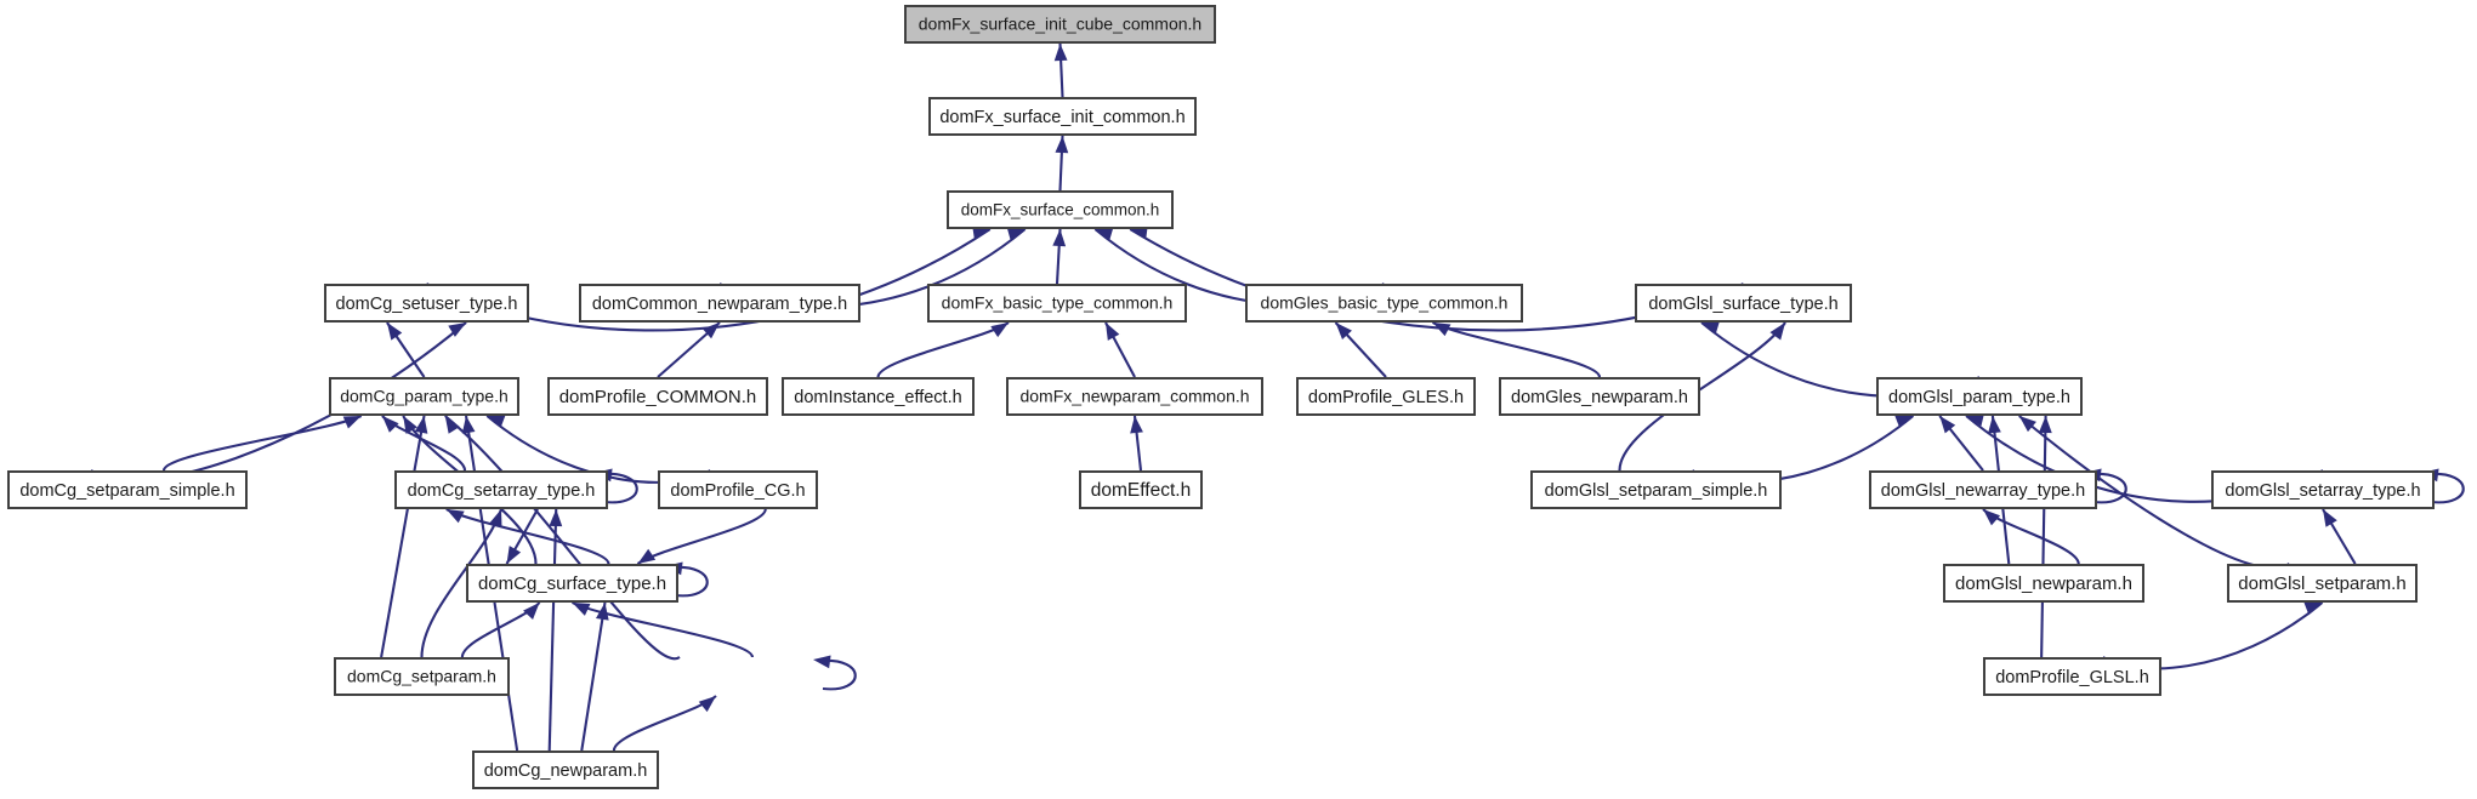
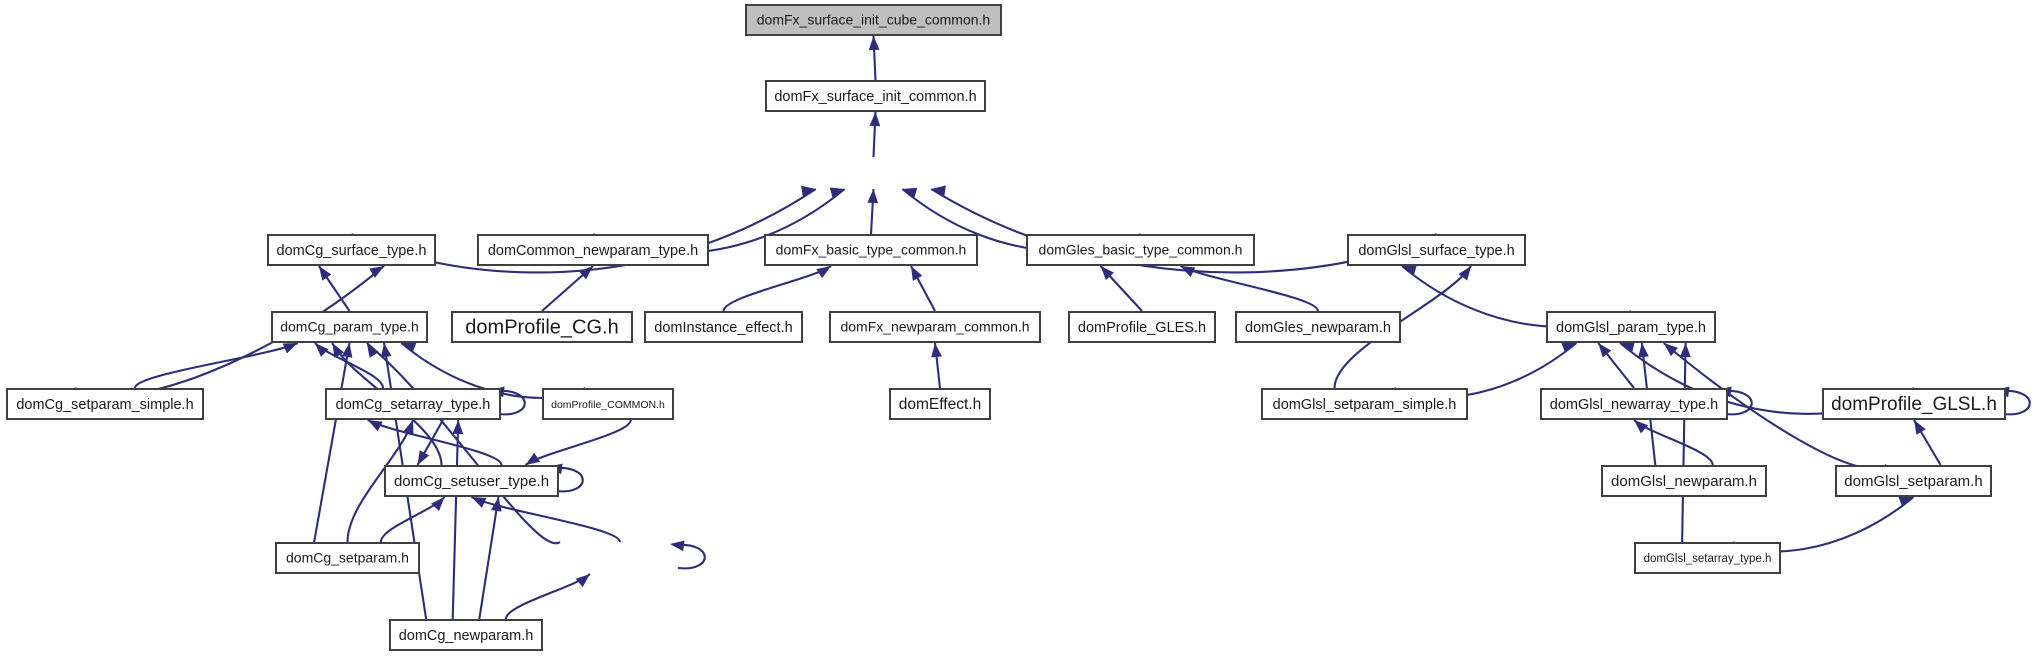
  domFx_surface_init_cube_common.h
  domFx_surface_init_common.h
- domFx_surface_common.h
- domCg_setuser_type.h
+ domCg_surface_type.h
  domCommon_newparam_type.h
  domFx_basic_type_common.h
  domGles_basic_type_common.h
  domGlsl_surface_type.h
  domCg_param_type.h
- domProfile_COMMON.h
+ domProfile_CG.h
  domInstance_effect.h
  domFx_newparam_common.h
  domProfile_GLES.h
  domGles_newparam.h
  domGlsl_param_type.h
  domCg_setparam_simple.h
  domCg_setarray_type.h
- domProfile_CG.h
+ domProfile_COMMON.h
  domEffect.h
  domGlsl_setparam_simple.h
  domGlsl_newarray_type.h
- domGlsl_setarray_type.h
+ domProfile_GLSL.h
- domCg_surface_type.h
+ domCg_setuser_type.h
  domGlsl_newparam.h
  domGlsl_setparam.h
  domCg_setparam.h
- domProfile_GLSL.h
+ domGlsl_setarray_type.h
  domCg_newparam.h
